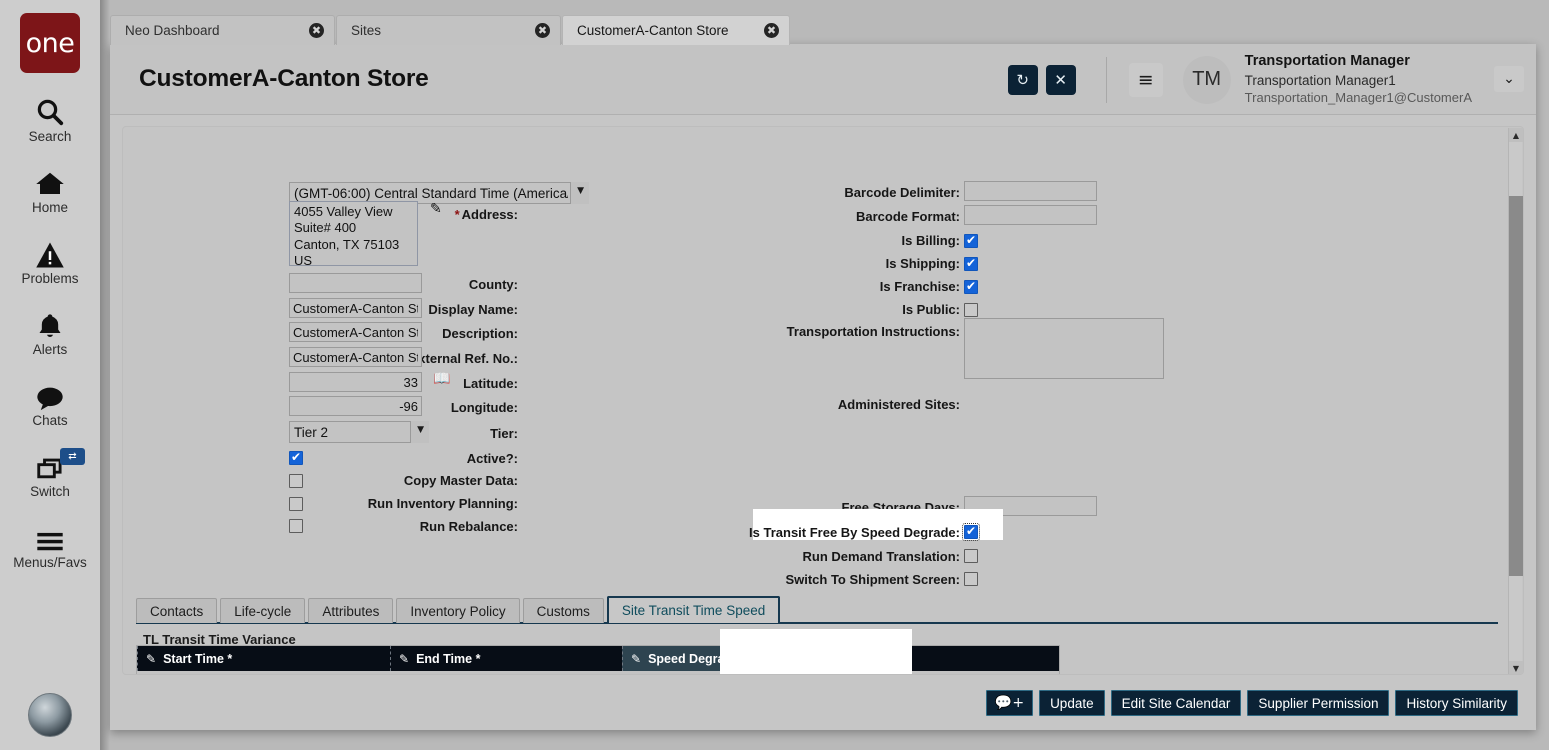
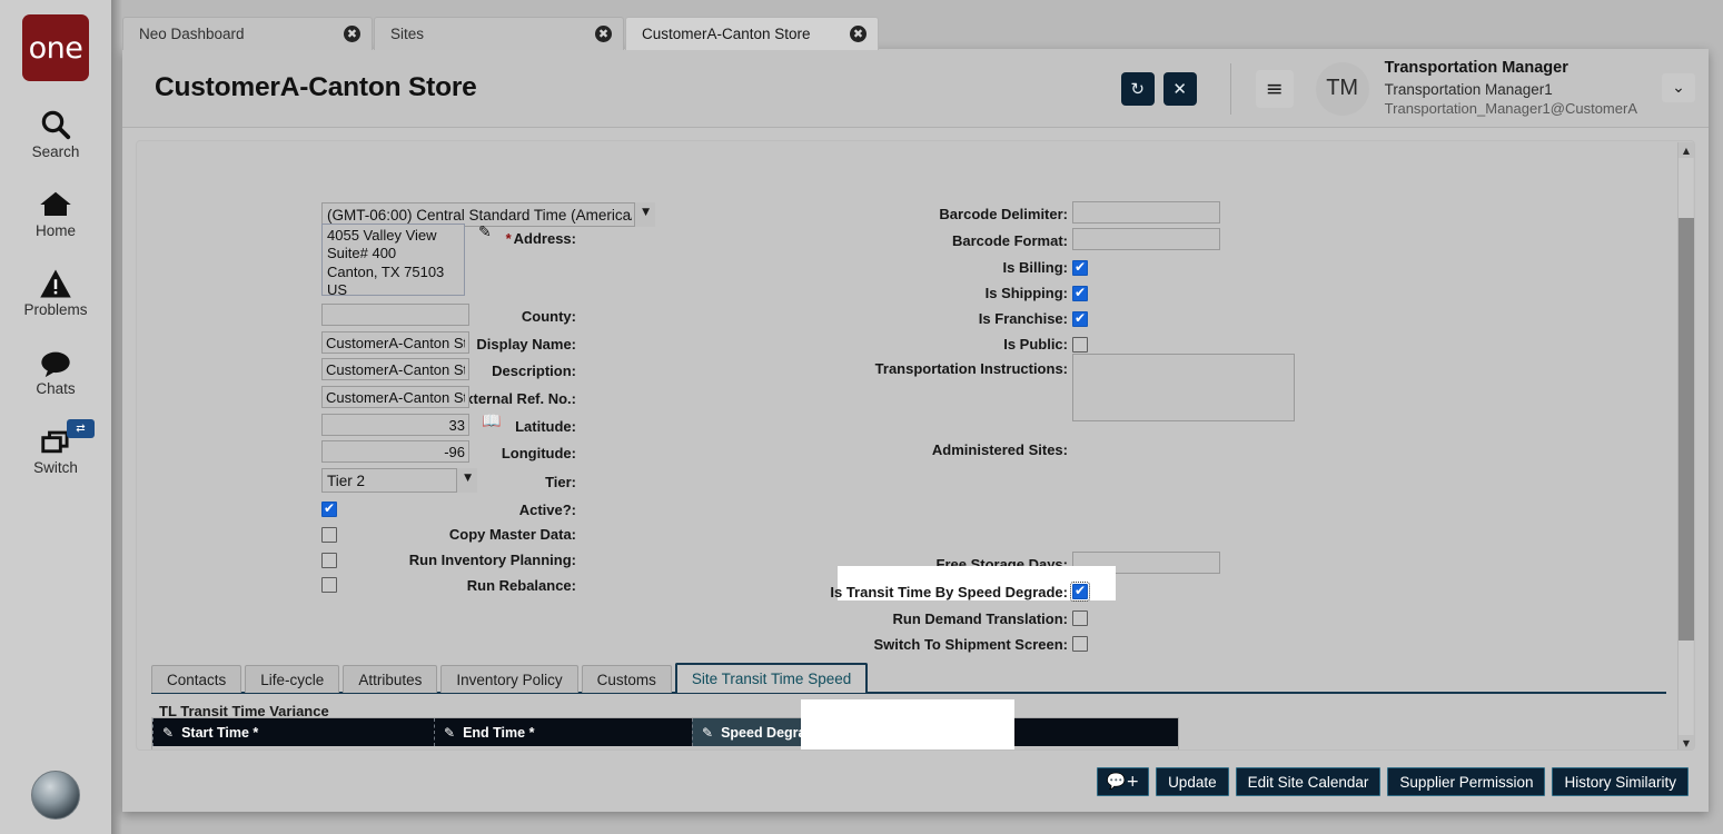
  one
  Search
  Home
  Problems
- Alerts
  Chats
  ⇄
  Switch
- Menus/Favs
  Neo Dashboard
  ✖
  Sites
  ✖
  CustomerA-Canton Store
  ✖
  CustomerA-Canton Store
  ↻
  ✕
  ≡
  TM
  Transportation Manager
  Transportation Manager1
  Transportation_Manager1@CustomerA
  ⌄
  (GMT-06:00) Central Standard Time (America
  * Address:
  4055 Valley View
  Suite# 400
  Canton, TX 75103
  ✎
  County:
  Display Name:
  CustomerA-Canton S
  Description:
  CustomerA-Canton S
  ternal Ref. No.:
  CustomerA-Canton S
  Latitude:
  33
  📖
  Longitude:
  -96
  Tier:
  Tier 2
  Active?:
  Copy Master Data:
  Run Inventory Planning:
  Run Rebalance:
  Barcode Delimiter:
  Barcode Format:
  Is Billing:
  Is Shipping:
  Is Franchise:
  Is Public:
  Transportation Instructions:
  Administered Sites:
  Free Storage Days:
- Is Transit Free By Speed Degrade:
+ Is Transit Time By Speed Degrade:
  Run Demand Translation:
  Switch To Shipment Screen:
  Contacts
  Life-cycle
  Attributes
  Inventory Policy
  Customs
  Site Transit Time Speed
  TL Transit Time Variance
  ✎
  Start Time *
  ✎
  End Time *
  ✎
  ▲
  ▼
  💬+
  Update
  Edit Site Calendar
  Supplier Permission
  History Similarity
